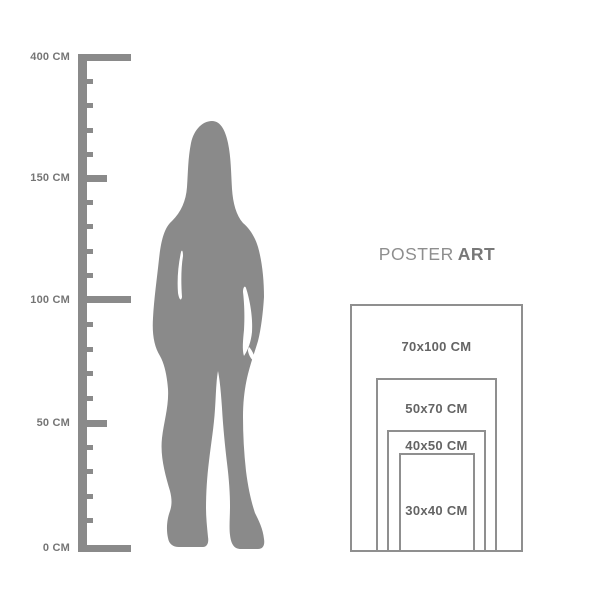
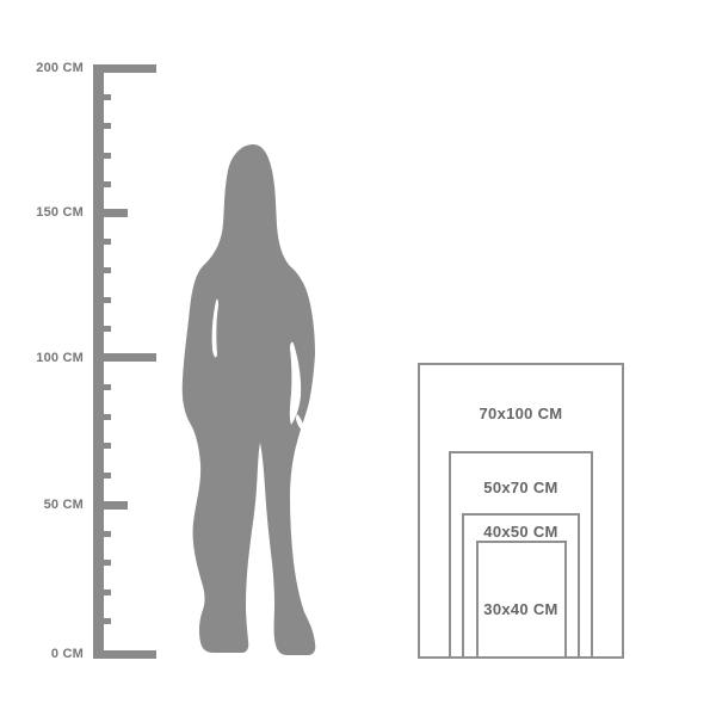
- 400 CM
+ 200 CM
  150 CM
  100 CM
  50 CM
  0 CM
- POSTER ART
  70x100 CM
  50x70 CM
  40x50 CM
  30x40 CM
